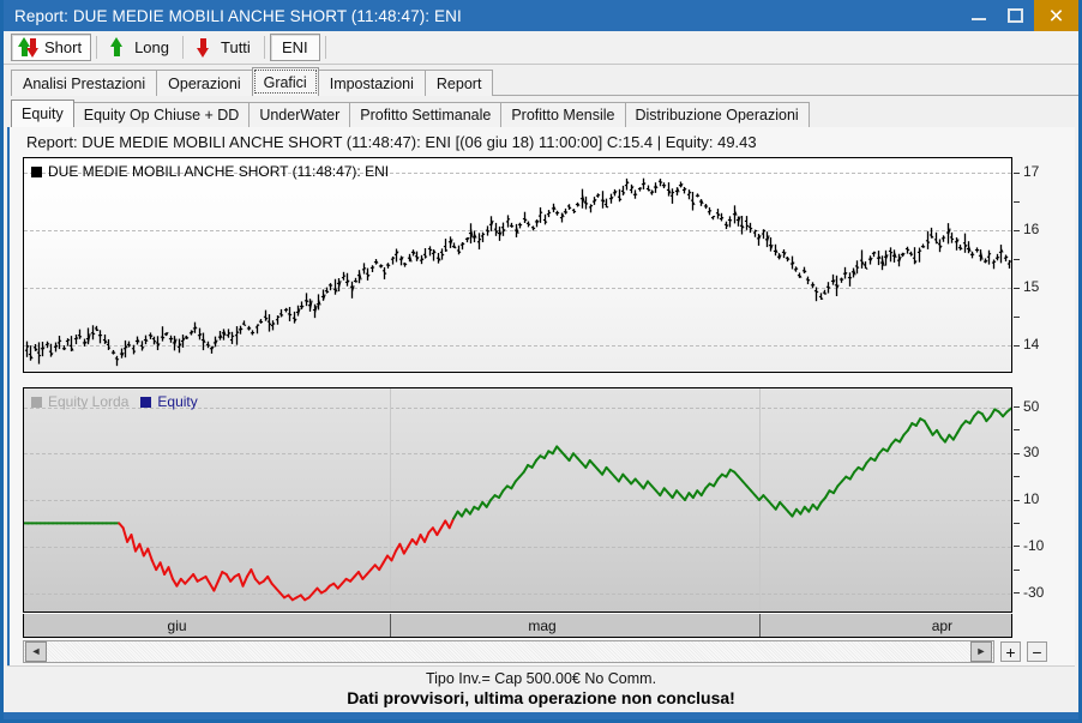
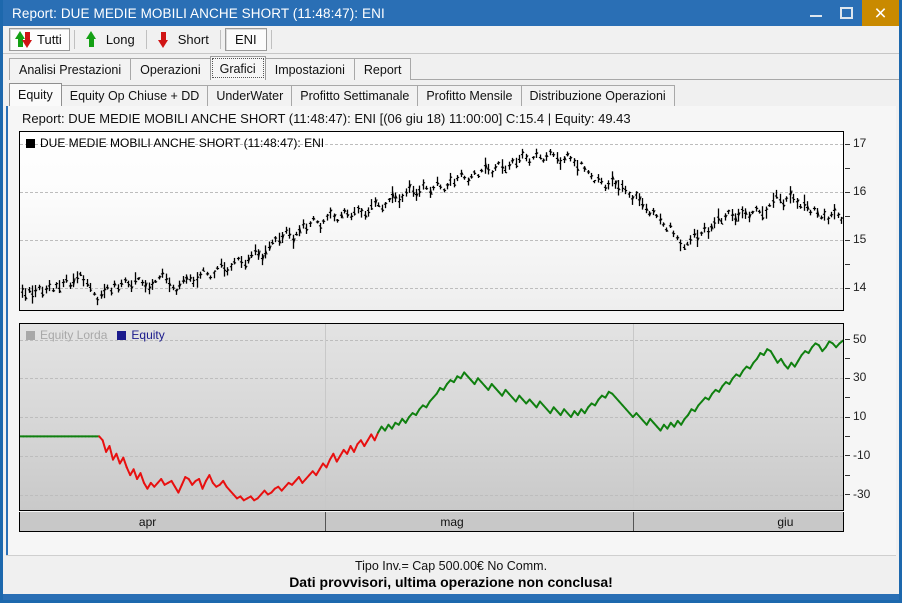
  Report: DUE MEDIE MOBILI ANCHE SHORT (11:48:47): ENI
  ×
- Short
+ Tutti
  Long
- Tutti
+ Short
  ENI
  Analisi Prestazioni
  Operazioni
  Grafici
  Impostazioni
  Report
  Equity
  Equity Op Chiuse + DD
  UnderWater
  Profitto Settimanale
  Profitto Mensile
  Distribuzione Operazioni
  Report: DUE MEDIE MOBILI ANCHE SHORT (11:48:47): ENI [(06 giu 18) 11:00:00] C:15.4 | Equity: 49.43
  DUE MEDIE MOBILI ANCHE SHORT (11:48:47): ENI
  14
  15
  16
  17
  Equity Lorda
  Equity
  -30
  -10
  10
  30
  50
- giu
+ apr
  mag
- apr
+ giu
- ◄
- ►
- +
- −
  Tipo Inv.= Cap 500.00€ No Comm.
  Dati provvisori, ultima operazione non conclusa!
